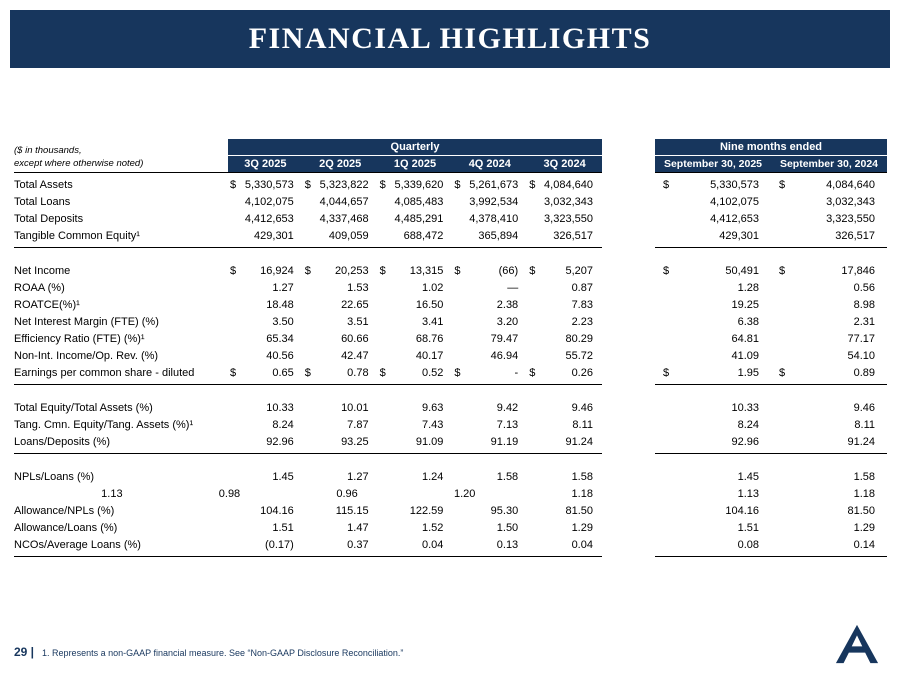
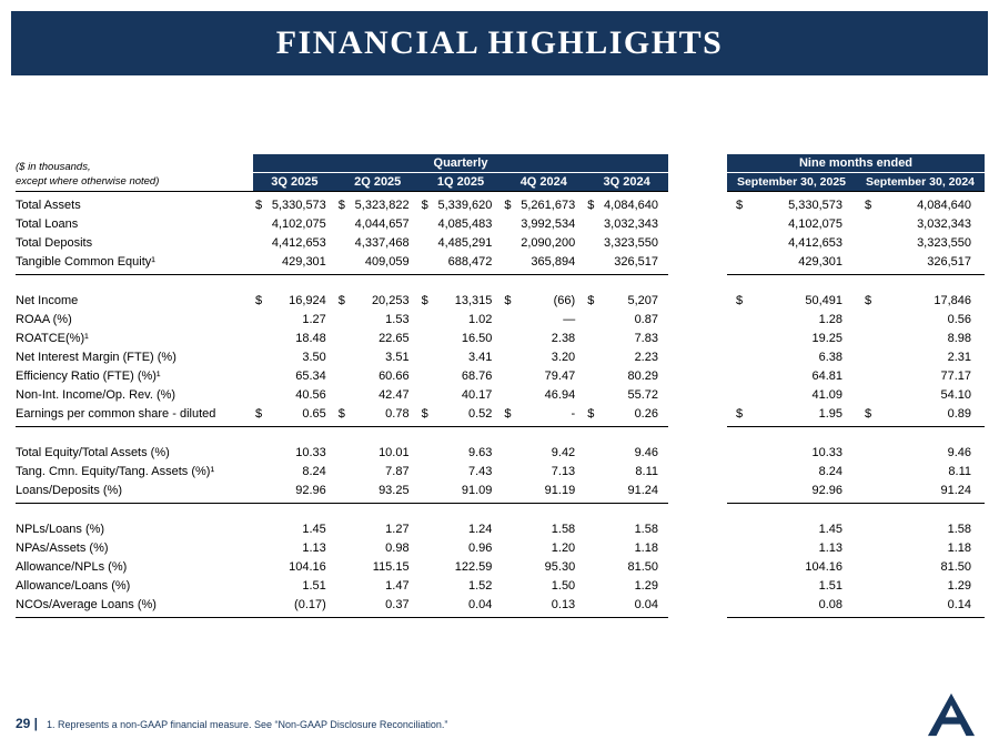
  FINANCIAL HIGHLIGHTS
  ($ in thousands,
  except where otherwise noted)
  Quarterly
  3Q 2025
  2Q 2025
  1Q 2025
  4Q 2024
  3Q 2024
  Total Assets
  $
  5,330,573
  $
  5,323,822
  $
  5,339,620
  $
  5,261,673
  $
  4,084,640
  Total Loans
  4,102,075
  4,044,657
  4,085,483
  3,992,534
  3,032,343
  Total Deposits
  4,412,653
  4,337,468
  4,485,291
- 4,378,410
+ 2,090,200
  3,323,550
  Tangible Common Equity¹
  429,301
  409,059
  688,472
  365,894
  326,517
  Net Income
  $
  16,924
  $
  20,253
  $
  13,315
  $
  (66)
  $
  5,207
  ROAA (%)
  1.27
  1.53
  1.02
  —
  0.87
  ROATCE(%)¹
  18.48
  22.65
  16.50
  2.38
  7.83
  Net Interest Margin (FTE) (%)
  3.50
  3.51
  3.41
  3.20
  2.23
  Efficiency Ratio (FTE) (%)¹
  65.34
  60.66
  68.76
  79.47
  80.29
  Non-Int. Income/Op. Rev. (%)
  40.56
  42.47
  40.17
  46.94
  55.72
  Earnings per common share - diluted
  $
  0.65
  $
  0.78
  $
  0.52
  $
  -
  $
  0.26
  Total Equity/Total Assets (%)
  10.33
  10.01
  9.63
  9.42
  9.46
  Tang. Cmn. Equity/Tang. Assets (%)¹
  8.24
  7.87
  7.43
  7.13
  8.11
  Loans/Deposits (%)
  92.96
  93.25
  91.09
  91.19
  91.24
  NPLs/Loans (%)
  1.45
  1.27
  1.24
  1.58
  1.58
+ NPAs/Assets (%)
  1.13
  0.98
  0.96
  1.20
  1.18
  Allowance/NPLs (%)
  104.16
  115.15
  122.59
  95.30
  81.50
  Allowance/Loans (%)
  1.51
  1.47
  1.52
  1.50
  1.29
  NCOs/Average Loans (%)
  (0.17)
  0.37
  0.04
  0.13
  0.04
  Nine months ended
  September 30, 2025
  September 30, 2024
  $
  5,330,573
  $
  4,084,640
  4,102,075
  3,032,343
  4,412,653
  3,323,550
  429,301
  326,517
  $
  50,491
  $
  17,846
  1.28
  0.56
  19.25
  8.98
  6.38
  2.31
  64.81
  77.17
  41.09
  54.10
  $
  1.95
  $
  0.89
  10.33
  9.46
  8.24
  8.11
  92.96
  91.24
  1.45
  1.58
  1.13
  1.18
  104.16
  81.50
  1.51
  1.29
  0.08
  0.14
  29 |
  1. Represents a non-GAAP financial measure. See “Non-GAAP Disclosure Reconciliation.”
